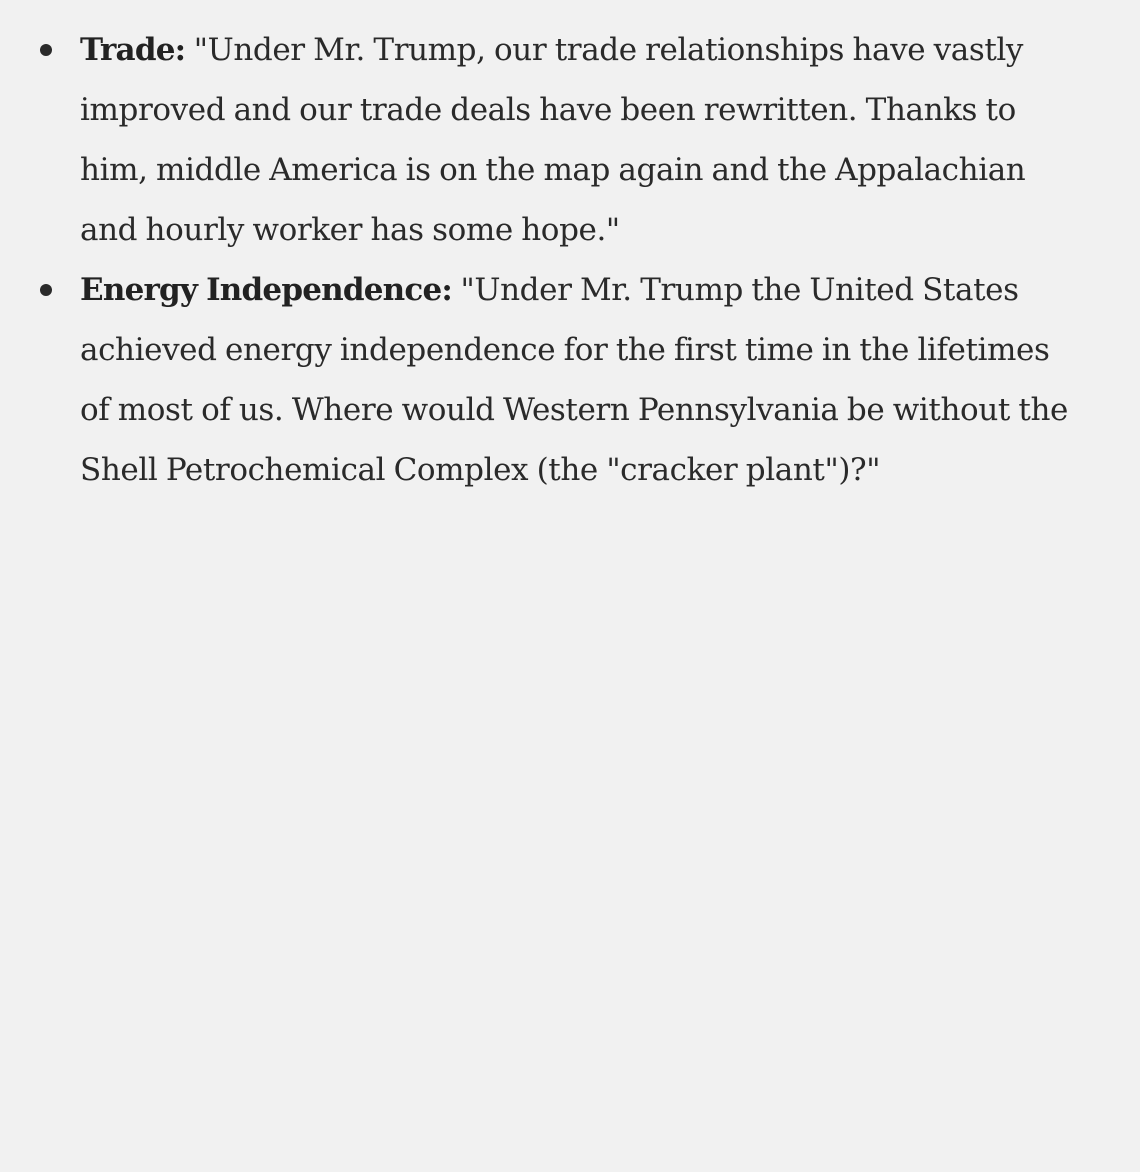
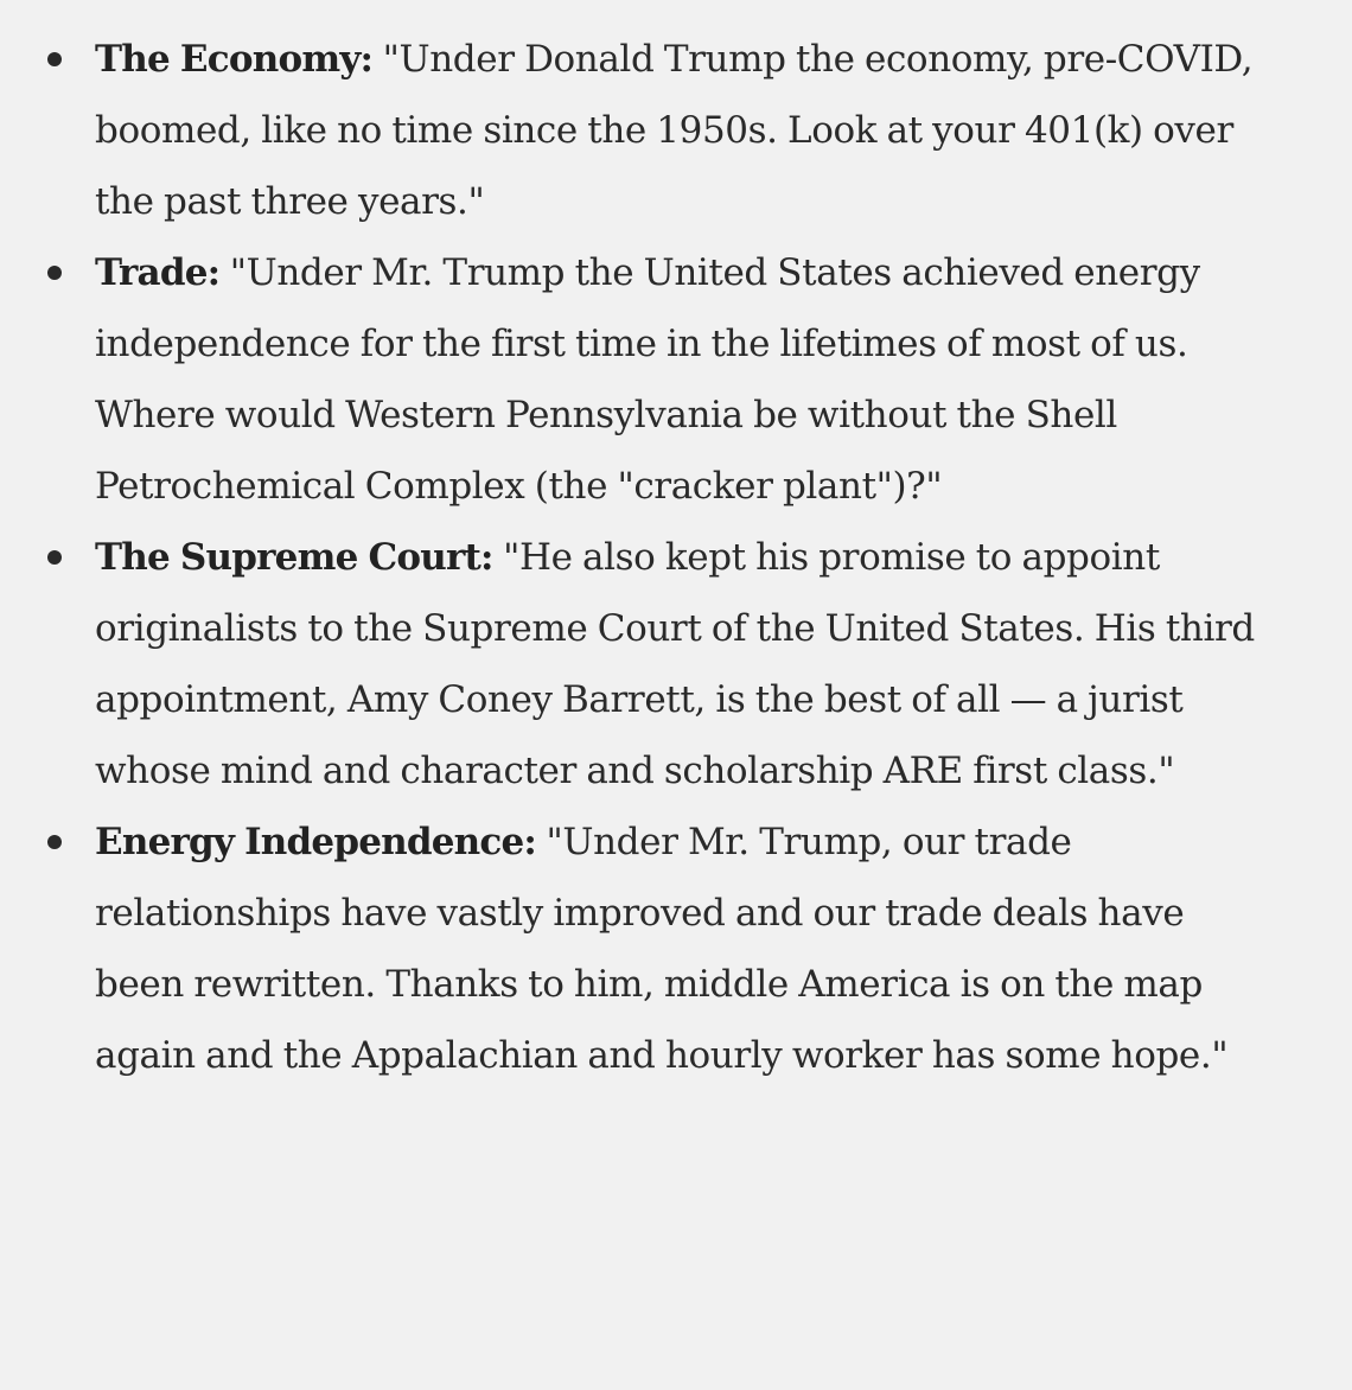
+ The Economy: "Under Donald Trump the economy, pre-COVID, boomed, like no time since the 1950s. Look at your 401(k) over the past three years."
- Trade: "Under Mr. Trump, our trade relationships have vastly improved and our trade deals have been rewritten. Thanks to him, middle America is on the map again and the Appalachian and hourly worker has some hope."
+ Trade: "Under Mr. Trump the United States achieved energy independence for the first time in the lifetimes of most of us. Where would Western Pennsylvania be without the Shell Petrochemical Complex (the "cracker plant")?"
+ The Supreme Court: "He also kept his promise to appoint originalists to the Supreme Court of the United States. His third appointment, Amy Coney Barrett, is the best of all — a jurist whose mind and character and scholarship ARE first class."
- Energy Independence: "Under Mr. Trump the United States achieved energy independence for the first time in the lifetimes of most of us. Where would Western Pennsylvania be without the Shell Petrochemical Complex (the "cracker plant")?"
+ Energy Independence: "Under Mr. Trump, our trade relationships have vastly improved and our trade deals have been rewritten. Thanks to him, middle America is on the map again and the Appalachian and hourly worker has some hope."
